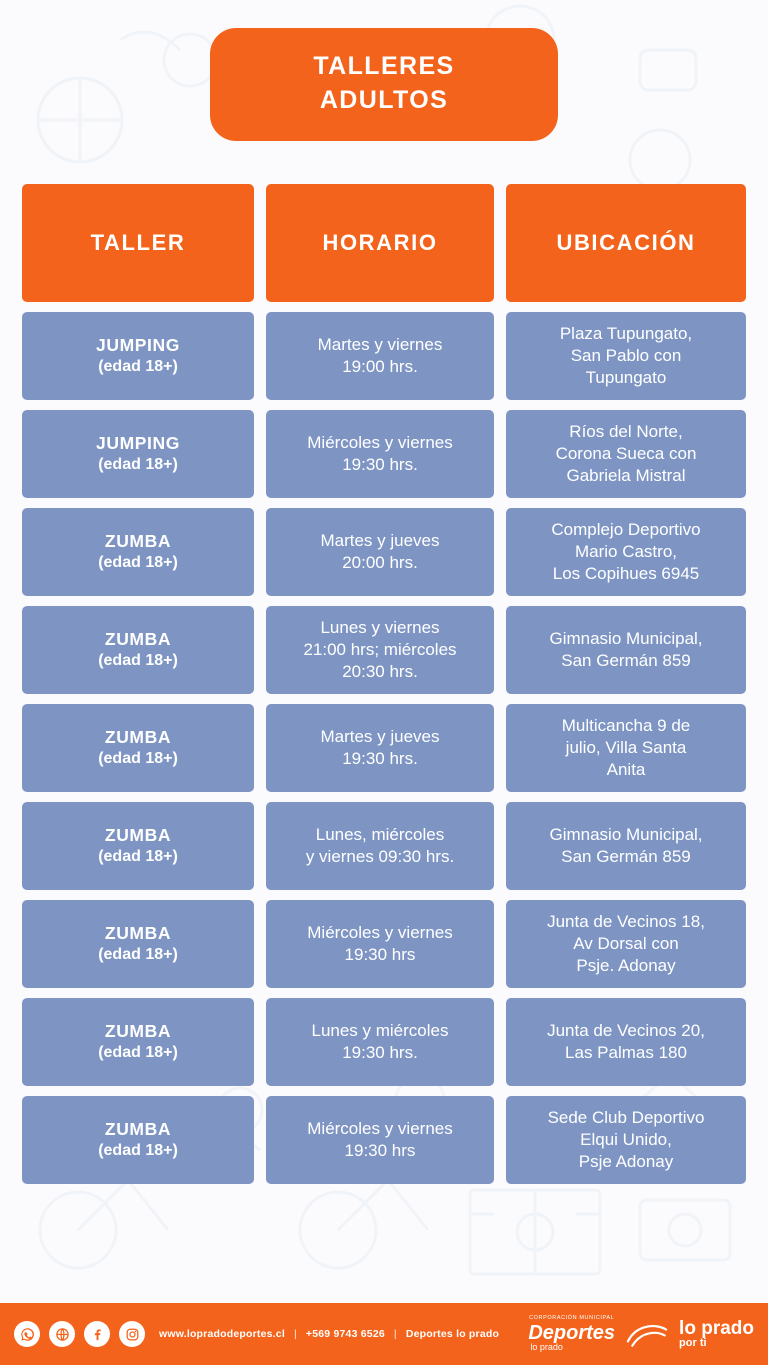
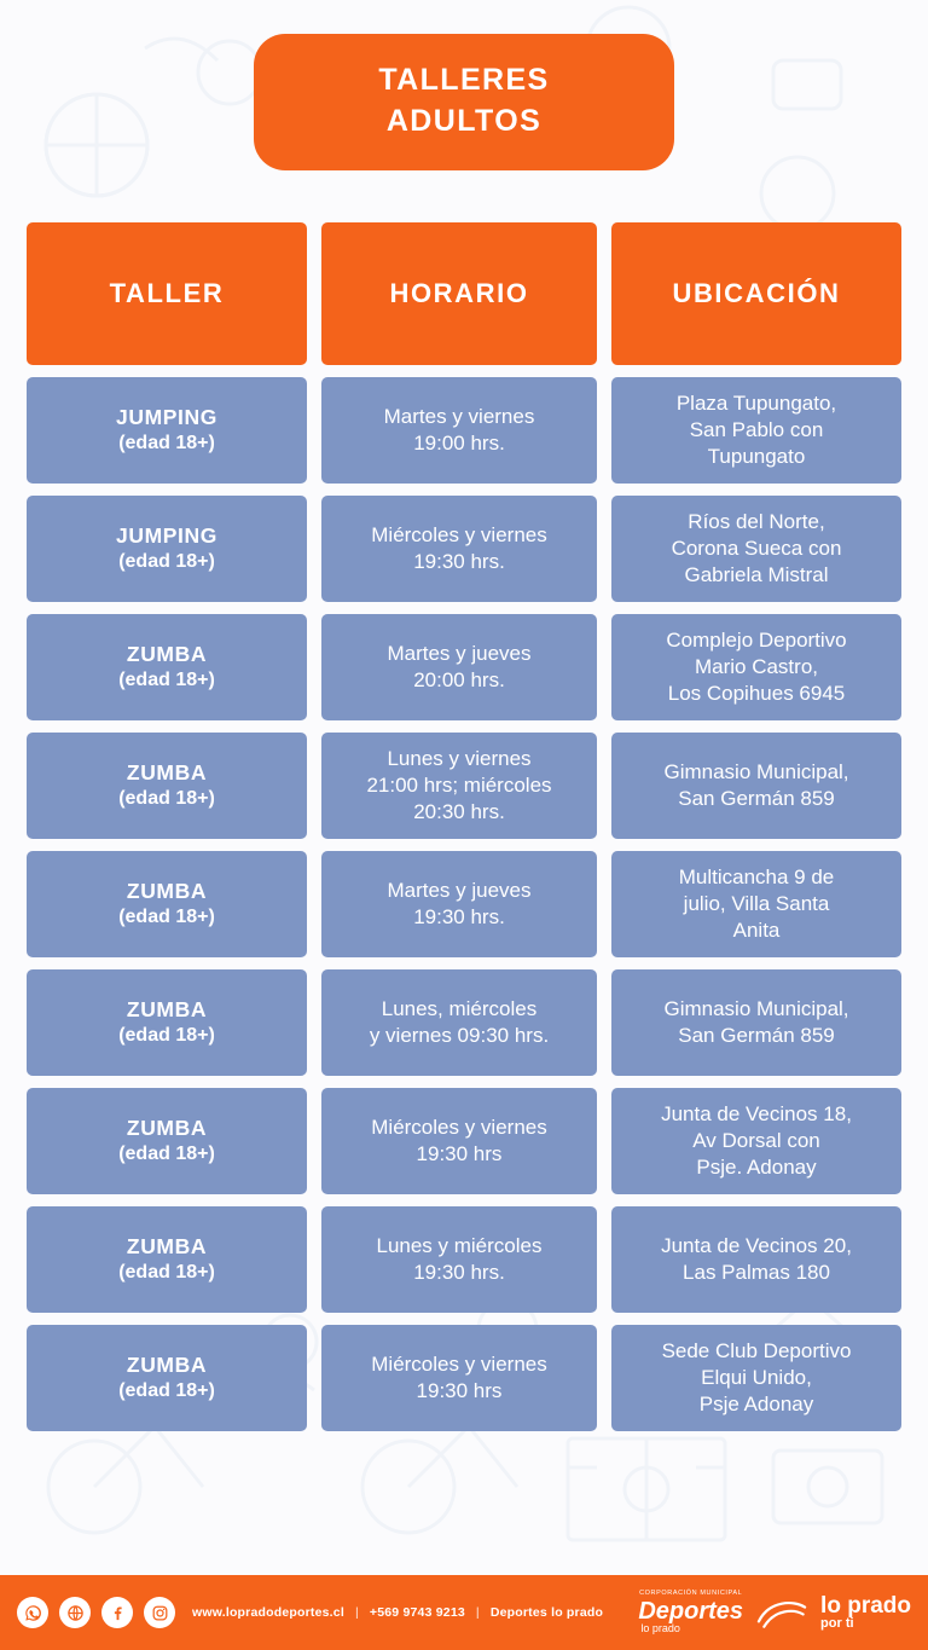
  TALLERES
  ADULTOS
  TALLER
  HORARIO
  UBICACIÓN
  JUMPING
  (edad 18+)
  Martes y viernes
  19:00 hrs.
  Plaza Tupungato,
  San Pablo con
  Tupungato
  JUMPING
  (edad 18+)
  Miércoles y viernes
  19:30 hrs.
  Ríos del Norte,
  Corona Sueca con
  Gabriela Mistral
  ZUMBA
  (edad 18+)
  Martes y jueves
  20:00 hrs.
  Complejo Deportivo
  Mario Castro,
  Los Copihues 6945
  ZUMBA
  (edad 18+)
  Lunes y viernes
  21:00 hrs; miércoles
  20:30 hrs.
  Gimnasio Municipal,
  San Germán 859
  ZUMBA
  (edad 18+)
  Martes y jueves
  19:30 hrs.
  Multicancha 9 de
  julio, Villa Santa
  Anita
  ZUMBA
  (edad 18+)
  Lunes, miércoles
  y viernes 09:30 hrs.
  Gimnasio Municipal,
  San Germán 859
  ZUMBA
  (edad 18+)
  Miércoles y viernes
  19:30 hrs
  Junta de Vecinos 18,
  Av Dorsal con
  Psje. Adonay
  ZUMBA
  (edad 18+)
  Lunes y miércoles
  19:30 hrs.
  Junta de Vecinos 20,
  Las Palmas 180
  ZUMBA
  (edad 18+)
  Miércoles y viernes
  19:30 hrs
  Sede Club Deportivo
  Elqui Unido,
  Psje Adonay
  www.lopradodeportes.cl
  |
- +569 9743 6526
+ +569 9743 9213
  |
  Deportes lo prado
  Deportes
  lo prado
  lo prado
  por ti
